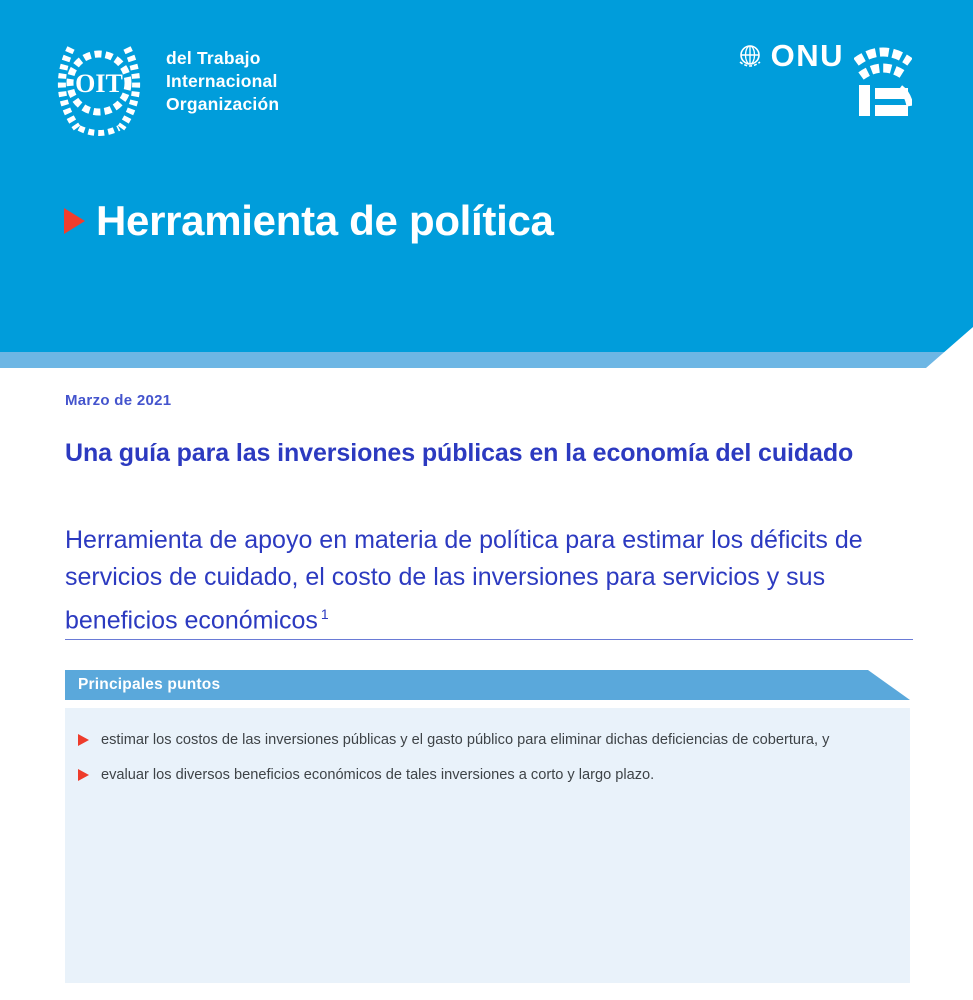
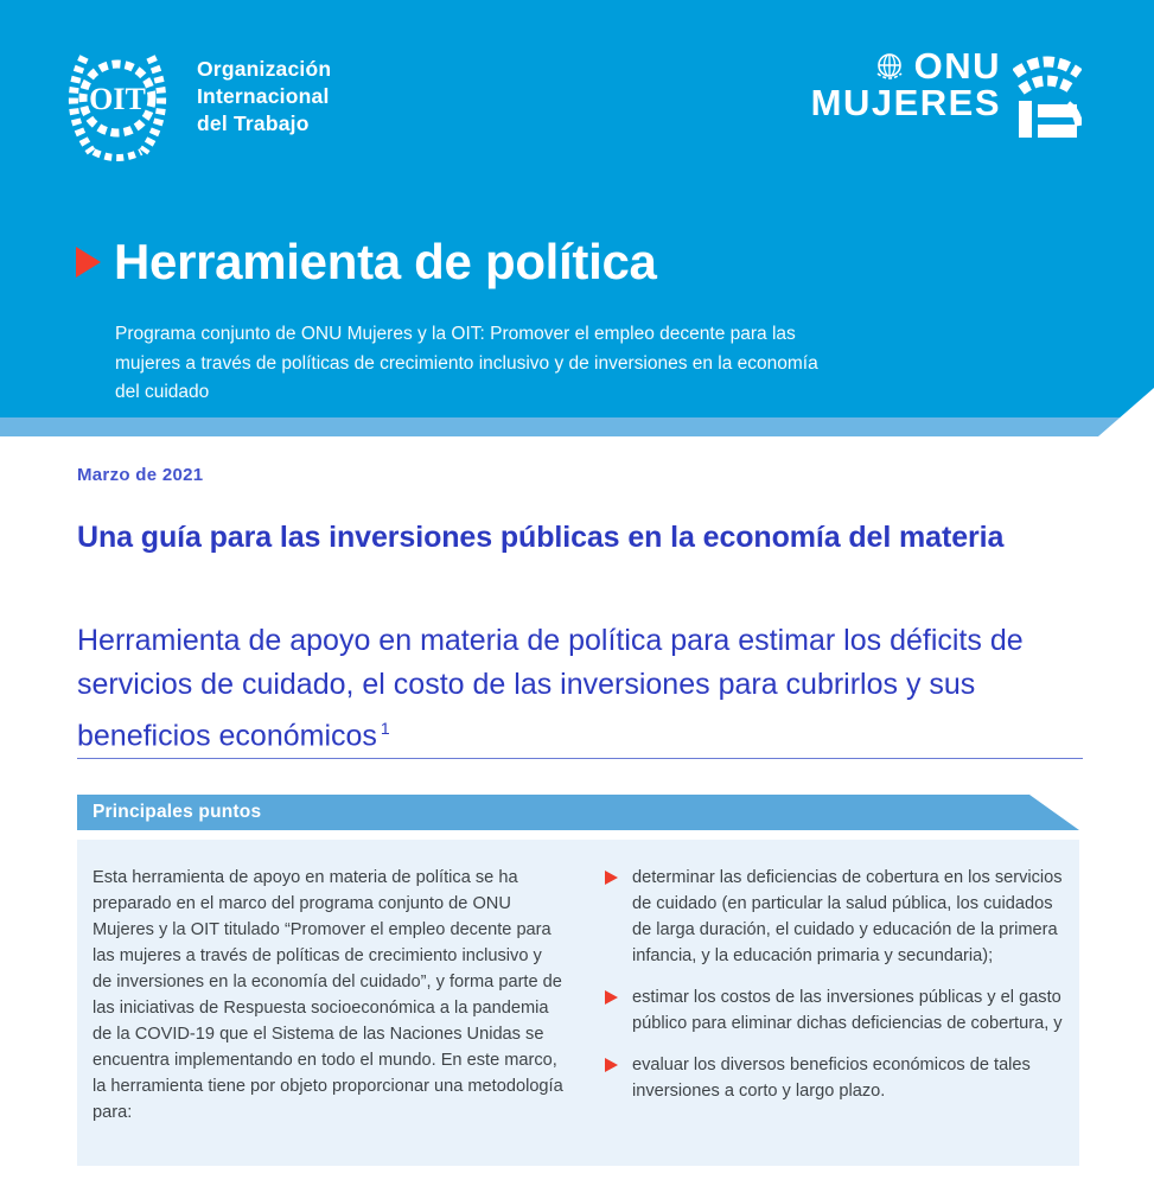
  OIT
- del Trabajo
+ Organización
  Internacional
- Organización
+ del Trabajo
  ONU
+ MUJERES
  Herramienta de política
+ Programa conjunto de ONU Mujeres y la OIT: Promover el empleo decente para las mujeres a través de políticas de crecimiento inclusivo y de inversiones en la economía del cuidado
  Marzo de 2021
- Una guía para las inversiones públicas en la economía del cuidado
+ Una guía para las inversiones públicas en la economía del materia
- Herramienta de apoyo en materia de política para estimar los déficits de servicios de cuidado, el costo de las inversiones para servicios y sus beneficios económicos 1
+ Herramienta de apoyo en materia de política para estimar los déficits de servicios de cuidado, el costo de las inversiones para cubrirlos y sus beneficios económicos 1
  Principales puntos
+ Esta herramienta de apoyo en materia de política se ha preparado en el marco del programa conjunto de ONU Mujeres y la OIT titulado “Promover el empleo decente para las mujeres a través de políticas de crecimiento inclusivo y de inversiones en la economía del cuidado”, y forma parte de las iniciativas de Respuesta socioeconómica a la pandemia de la COVID-19 que el Sistema de las Naciones Unidas se encuentra implementando en todo el mundo. En este marco, la herramienta tiene por objeto proporcionar una metodología para:
+ determinar las deficiencias de cobertura en los servicios de cuidado (en particular la salud pública, los cuidados de larga duración, el cuidado y educación de la primera infancia, y la educación primaria y secundaria);
  estimar los costos de las inversiones públicas y el gasto público para eliminar dichas deficiencias de cobertura, y
  evaluar los diversos beneficios económicos de tales inversiones a corto y largo plazo.
